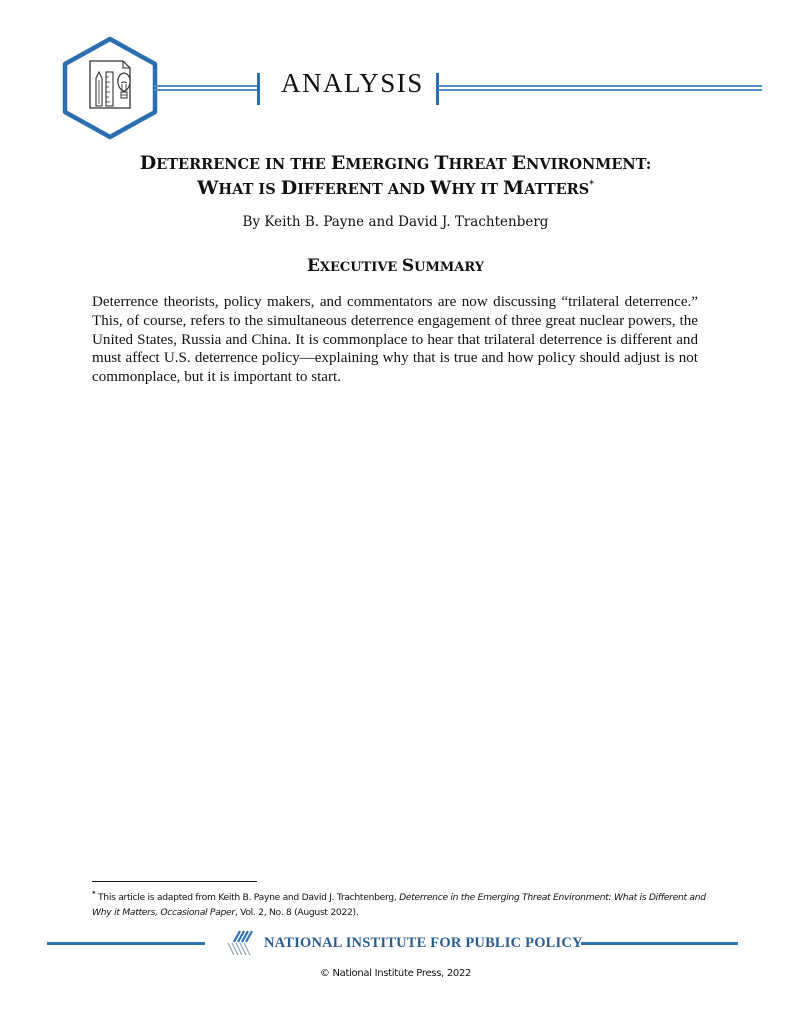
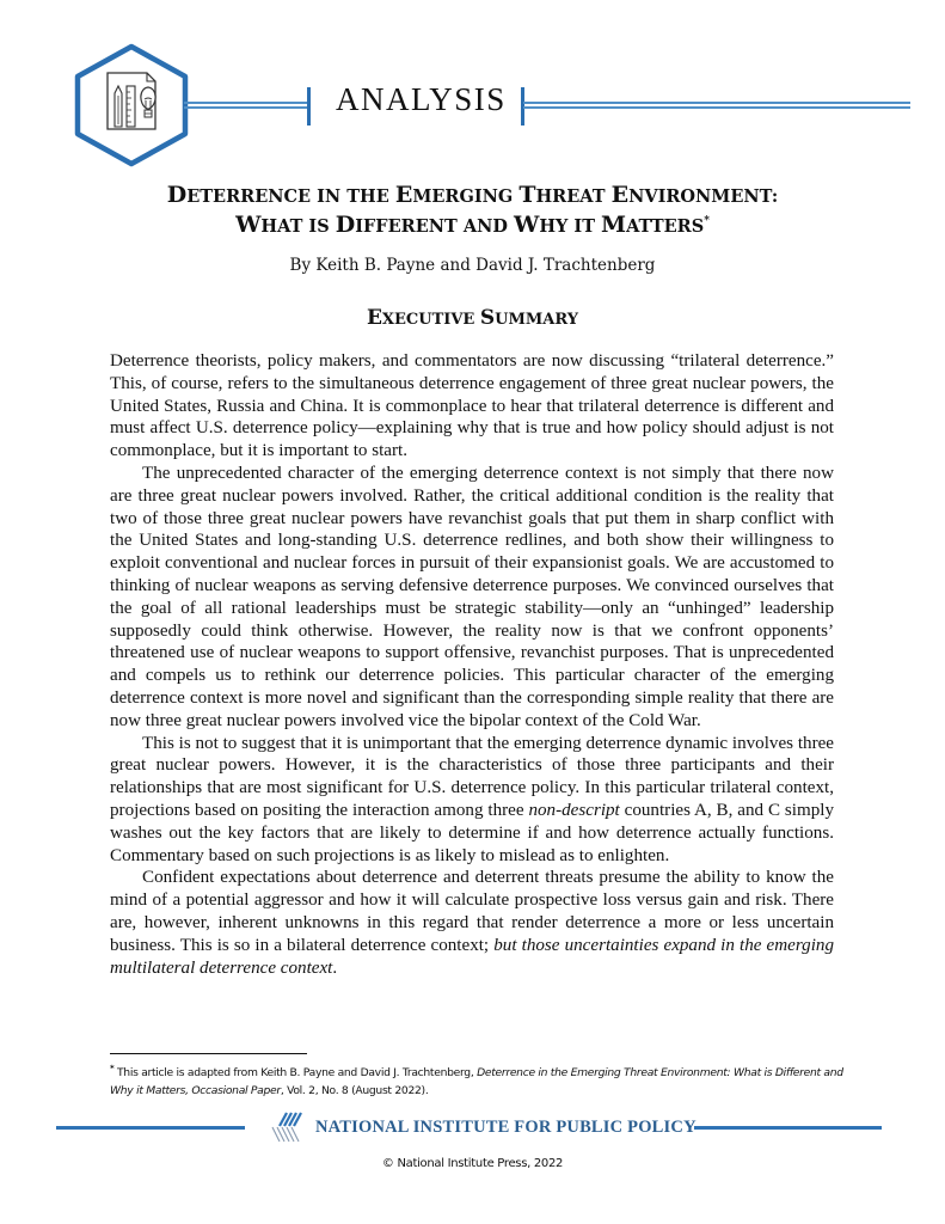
  ANALYSIS
  DETERRENCE IN THE EMERGING THREAT ENVIRONMENT:
  WHAT IS DIFFERENT AND WHY IT MATTERS*
  By Keith B. Payne and David J. Trachtenberg
  EXECUTIVE SUMMARY
  Deterrence theorists, policy makers, and commentators are now discussing “trilateral deterrence.” This, of course, refers to the simultaneous deterrence engagement of three great nuclear powers, the United States, Russia and China. It is commonplace to hear that trilateral deterrence is different and must affect U.S. deterrence policy—explaining why that is true and how policy should adjust is not commonplace, but it is important to start.
+ The unprecedented character of the emerging deterrence context is not simply that there now are three great nuclear powers involved. Rather, the critical additional condition is the reality that two of those three great nuclear powers have revanchist goals that put them in sharp conflict with the United States and long-standing U.S. deterrence redlines, and both show their willingness to exploit conventional and nuclear forces in pursuit of their expansionist goals. We are accustomed to thinking of nuclear weapons as serving defensive deterrence purposes. We convinced ourselves that the goal of all rational leaderships must be strategic stability—only an “unhinged” leadership supposedly could think otherwise. However, the reality now is that we confront opponents’ threatened use of nuclear weapons to support offensive, revanchist purposes. That is unprecedented and compels us to rethink our deterrence policies. This particular character of the emerging deterrence context is more novel and significant than the corresponding simple reality that there are now three great nuclear powers involved vice the bipolar context of the Cold War.
+ This is not to suggest that it is unimportant that the emerging deterrence dynamic involves three great nuclear powers. However, it is the characteristics of those three participants and their relationships that are most significant for U.S. deterrence policy. In this particular trilateral context, projections based on positing the interaction among three non-descript countries A, B, and C simply washes out the key factors that are likely to determine if and how deterrence actually functions. Commentary based on such projections is as likely to mislead as to enlighten.
+ Confident expectations about deterrence and deterrent threats presume the ability to know the mind of a potential aggressor and how it will calculate prospective loss versus gain and risk. There are, however, inherent unknowns in this regard that render deterrence a more or less uncertain business. This is so in a bilateral deterrence context; but those uncertainties expand in the emerging multilateral deterrence context.
  * This article is adapted from Keith B. Payne and David J. Trachtenberg, Deterrence in the Emerging Threat Environment: What is Different and Why it Matters, Occasional Paper, Vol. 2, No. 8 (August 2022).
  NATIONAL INSTITUTE FOR PUBLIC POLICY
  © National Institute Press, 2022
